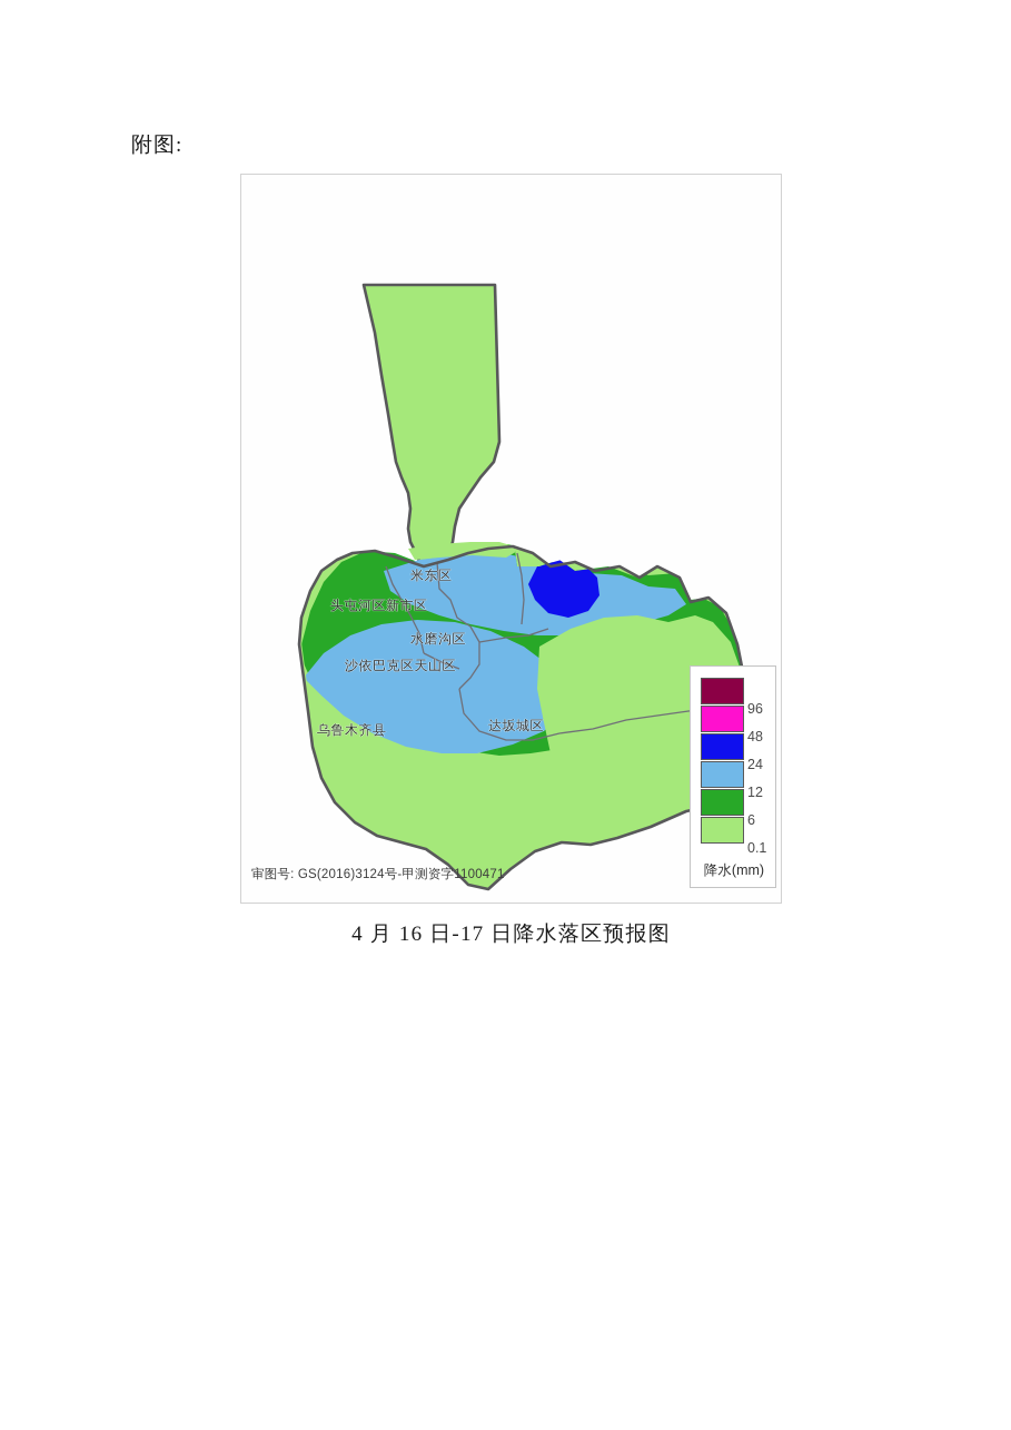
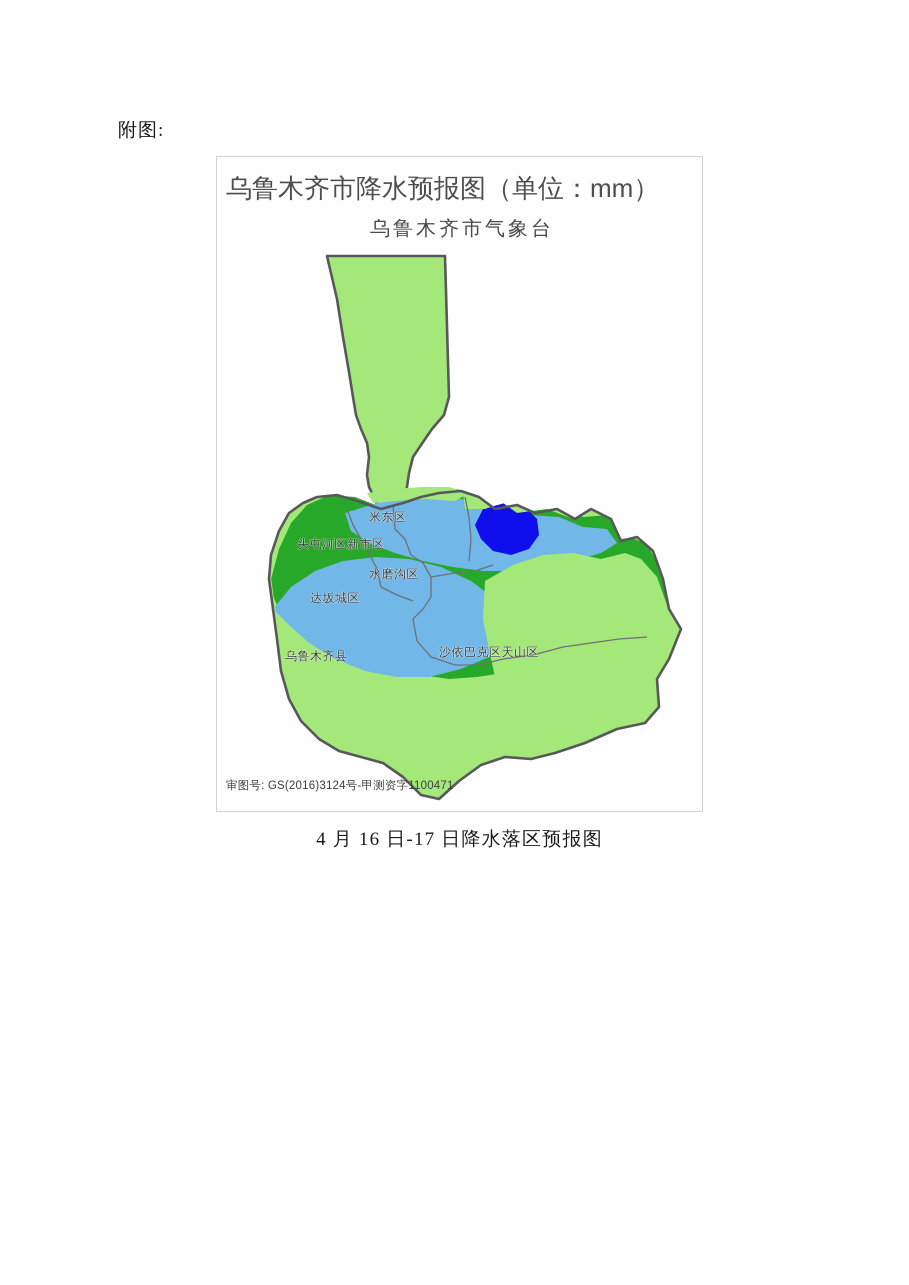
  附图:
+ 乌鲁木齐市降水预报图（单位：mm）
+ 乌鲁木齐市气象台
  米东区
  头屯河区新市区
  水磨沟区
- 沙依巴克区天山区
+ 达坂城区
  乌鲁木齐县
- 达坂城区
+ 沙依巴克区天山区
- 96
- 48
- 24
- 12
- 6
- 0.1
- 降水(mm)
  审图号: GS(2016)3124号-甲测资字1100471
  4 月 16 日-17 日降水落区预报图
